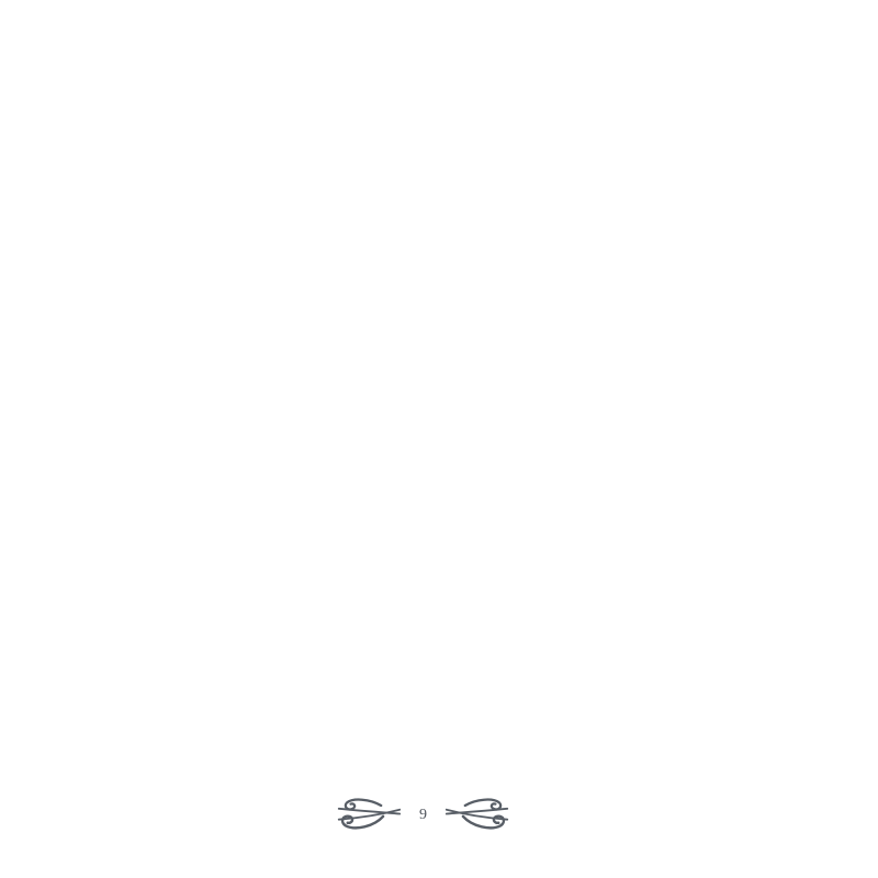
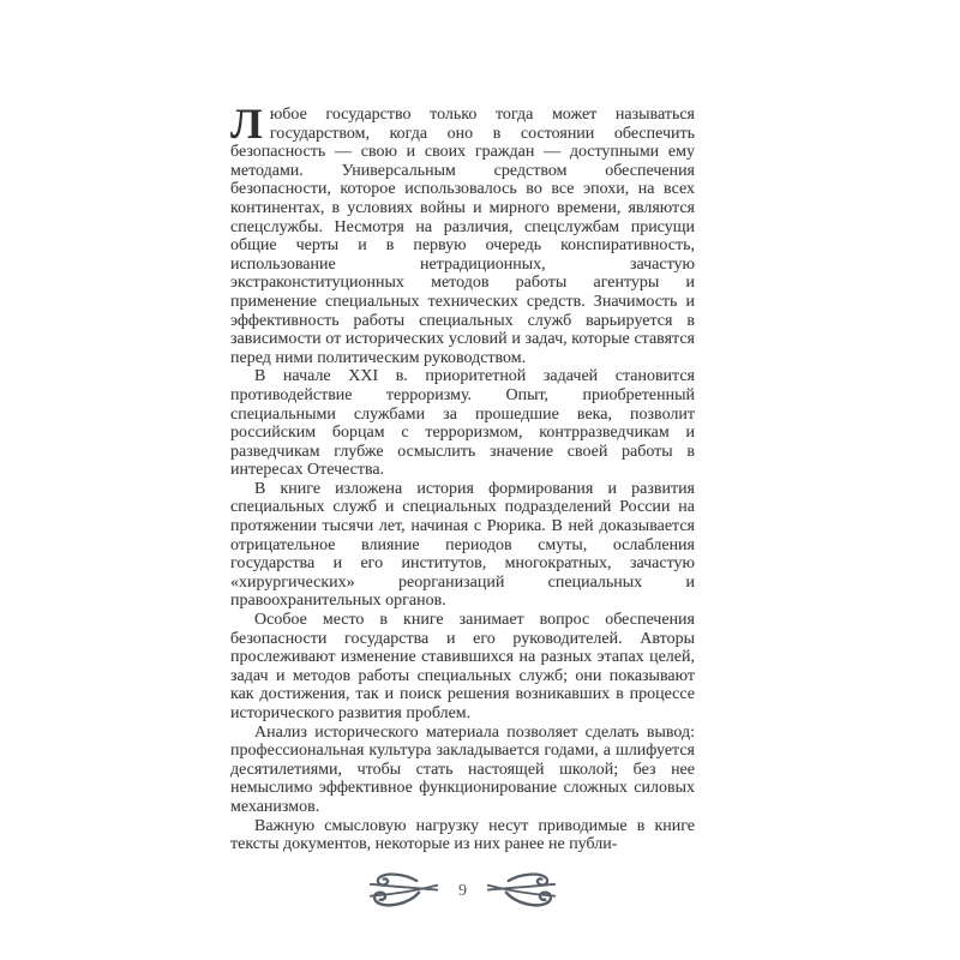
+ Л
+ юбое государство только тогда может называться государством, когда оно в состоянии обеспечить безопасность — свою и своих граждан — доступными ему методами. Универсальным средством обеспечения безопасности, которое использовалось во все эпохи, на всех континентах, в условиях войны и мирного времени, являются спецслужбы. Несмотря на различия, спецслужбам присущи общие черты и в первую очередь конспиративность, использование нетрадиционных, зачастую экстраконституционных методов работы агентуры и применение специальных технических средств. Значимость и эффективность работы специальных служб варьируется в зависимости от исторических условий и задач, которые ставятся перед ними политическим руководством.
+ В начале XXI в. приоритетной задачей становится противодействие терроризму. Опыт, приобретенный специальными службами за прошедшие века, позволит российским борцам с терроризмом, контрразведчикам и разведчикам глубже осмыслить значение своей работы в интересах Отечества.
+ В книге изложена история формирования и развития специальных служб и специальных подразделений России на протяжении тысячи лет, начиная с Рюрика. В ней доказывается отрицательное влияние периодов смуты, ослабления государства и его институтов, многократных, зачастую «хирургических» реорганизаций специальных и правоохранительных органов.
+ Особое место в книге занимает вопрос обеспечения безопасности государства и его руководителей. Авторы прослеживают изменение ставившихся на разных этапах целей, задач и методов работы специальных служб; они показывают как достижения, так и поиск решения возникавших в процессе исторического развития проблем.
+ Анализ исторического материала позволяет сделать вывод: профессиональная культура закладывается годами, а шлифуется десятилетиями, чтобы стать настоящей школой; без нее немыслимо эффективное функционирование сложных силовых механизмов.
+ Важную смысловую нагрузку несут приводимые в книге тексты документов, некоторые из них ранее не публи-
  9
